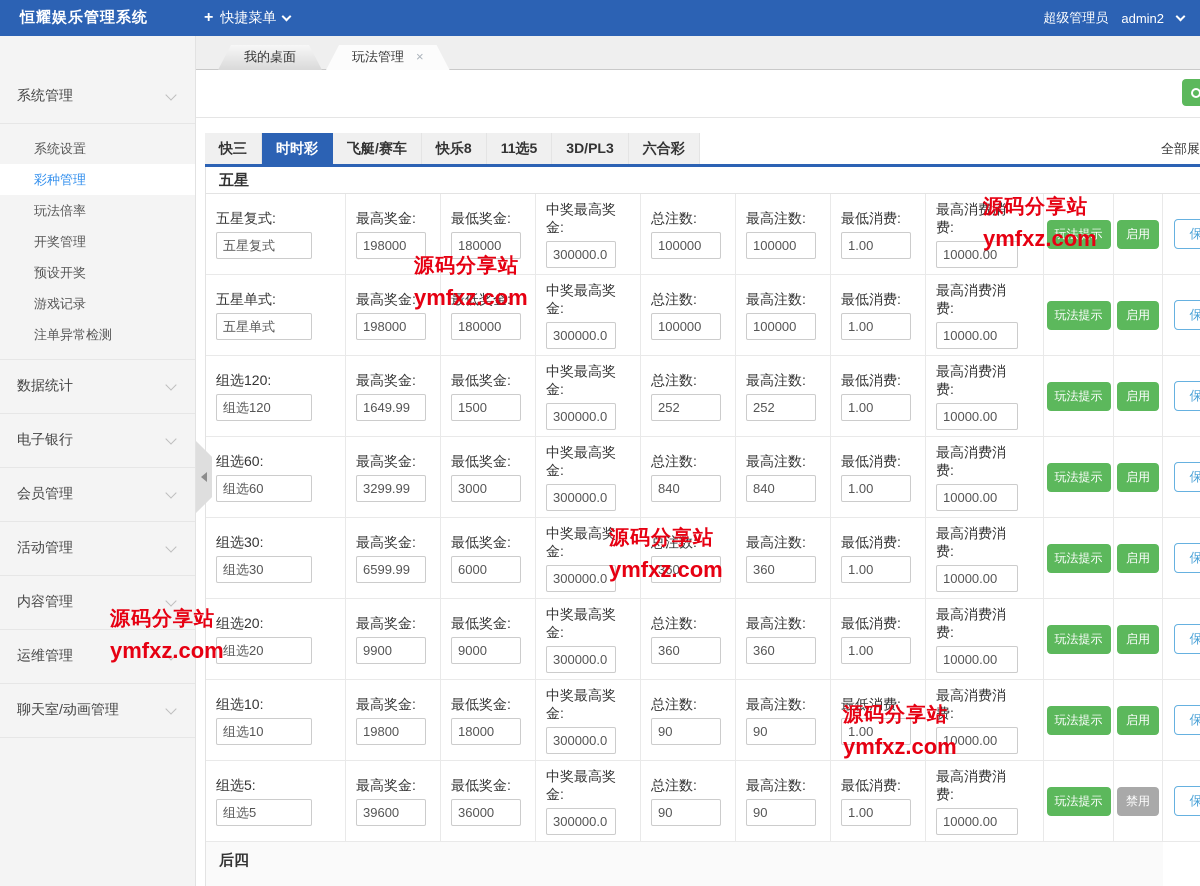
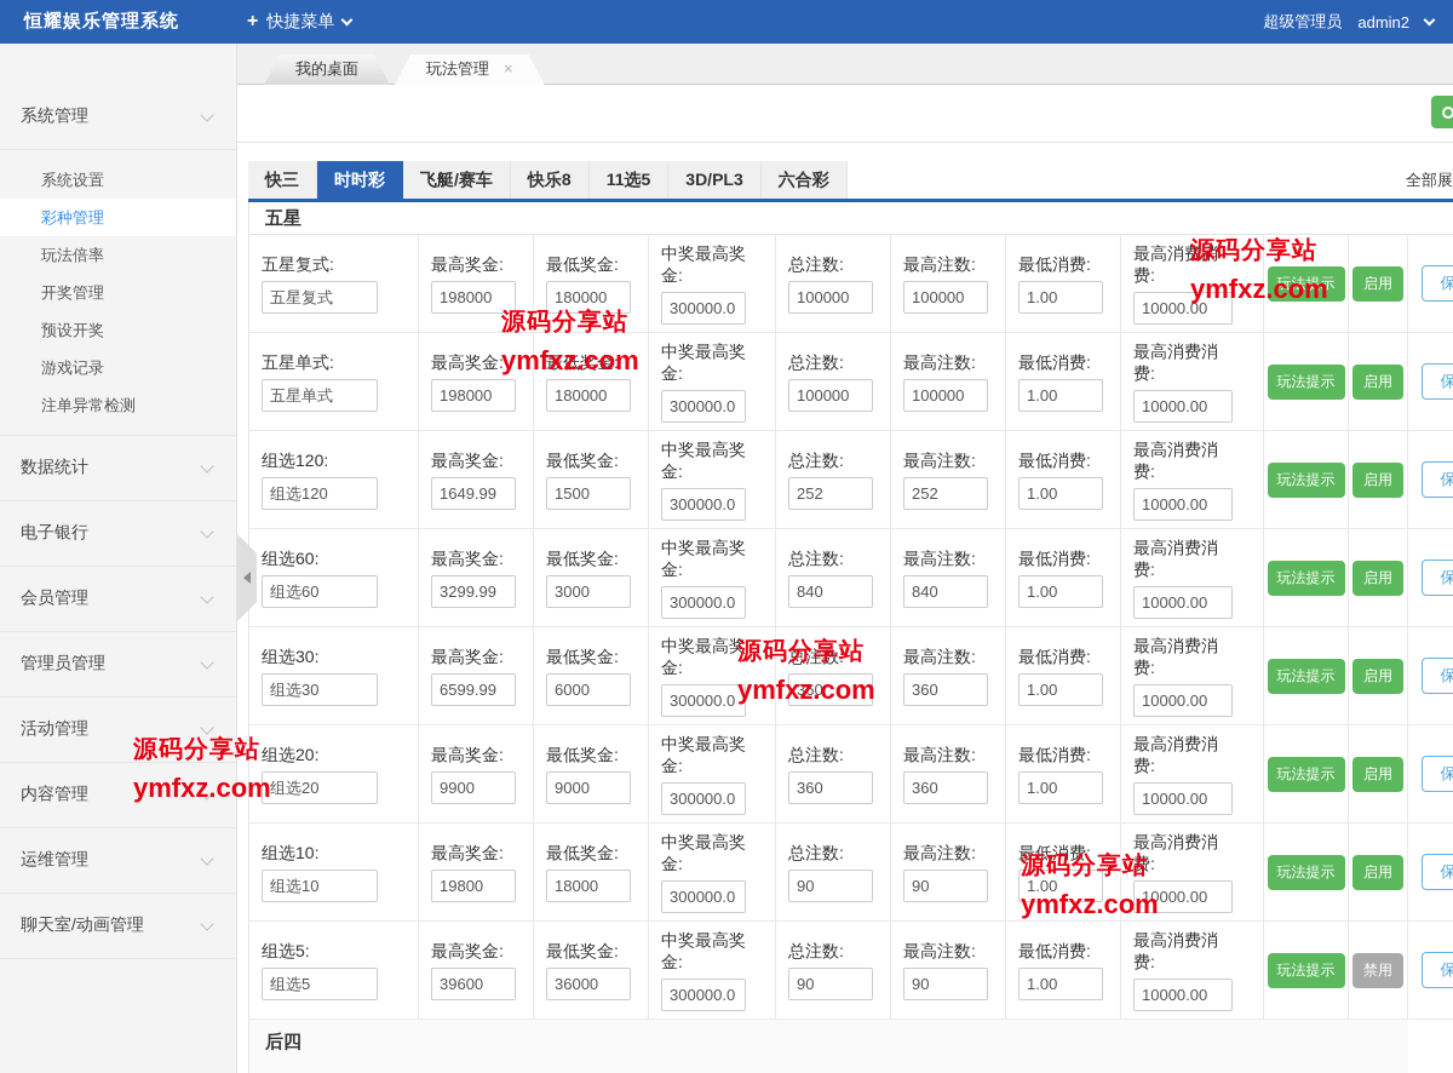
  恒耀娱乐管理系统
  +
  快捷菜单
  超级管理员
  admin2
  系统管理
  系统设置
  彩种管理
  玩法倍率
  开奖管理
  预设开奖
  游戏记录
  注单异常检测
  数据统计
  电子银行
  会员管理
+ 管理员管理
  活动管理
  内容管理
  运维管理
  聊天室/动画管理
  我的桌面
  玩法管理 ×
  快三
  时时彩
  飞艇/赛车
  快乐8
  11选5
  3D/PL3
  六合彩
  全部展
  五星
  五星复式:
  五星复式
  最高奖金:
  198000
  最低奖金:
  180000
  中奖最高奖金:
  300000.0
  总注数:
  100000
  最高注数:
  100000
  最低消费:
  1.00
  最高消费消费:
  10000.00
  玩法提示
  启用
  五星单式:
  五星单式
  最高奖金:
  198000
  最低奖金:
  180000
  中奖最高奖金:
  300000.0
  总注数:
  100000
  最高注数:
  100000
  最低消费:
  1.00
  最高消费消费:
  10000.00
  玩法提示
  启用
  组选120:
  组选120
  最高奖金:
  1649.99
  最低奖金:
  1500
  中奖最高奖金:
  300000.0
  总注数:
  252
  最高注数:
  252
  最低消费:
  1.00
  最高消费消费:
  10000.00
  玩法提示
  启用
  组选60:
  组选60
  最高奖金:
  3299.99
  最低奖金:
  3000
  中奖最高奖金:
  300000.0
  总注数:
  840
  最高注数:
  840
  最低消费:
  1.00
  最高消费消费:
  10000.00
  玩法提示
  启用
  组选30:
  组选30
  最高奖金:
  6599.99
  最低奖金:
  6000
  中奖最高奖金:
  300000.0
  总注数:
  360
  最高注数:
  360
  最低消费:
  1.00
  最高消费消费:
  10000.00
  玩法提示
  启用
  组选20:
  组选20
  最高奖金:
  9900
  最低奖金:
  9000
  中奖最高奖金:
  300000.0
  总注数:
  360
  最高注数:
  360
  最低消费:
  1.00
  最高消费消费:
  10000.00
  玩法提示
  启用
  组选10:
  组选10
  最高奖金:
  19800
  最低奖金:
  18000
  中奖最高奖金:
  300000.0
  总注数:
  90
  最高注数:
  90
  最低消费:
  1.00
  最高消费消费:
  10000.00
  玩法提示
  启用
  组选5:
  组选5
  最高奖金:
  39600
  最低奖金:
  36000
  中奖最高奖金:
  300000.0
  总注数:
  90
  最高注数:
  90
  最低消费:
  1.00
  最高消费消费:
  10000.00
  玩法提示
  禁用
  后四
  源码分享站
  ymfxz.com
  源码分享站
  ymfxz.com
  源码分享站
  ymfxz.com
  源码分享站
  ymfxz.com
  源码分享站
  ymfxz.com
